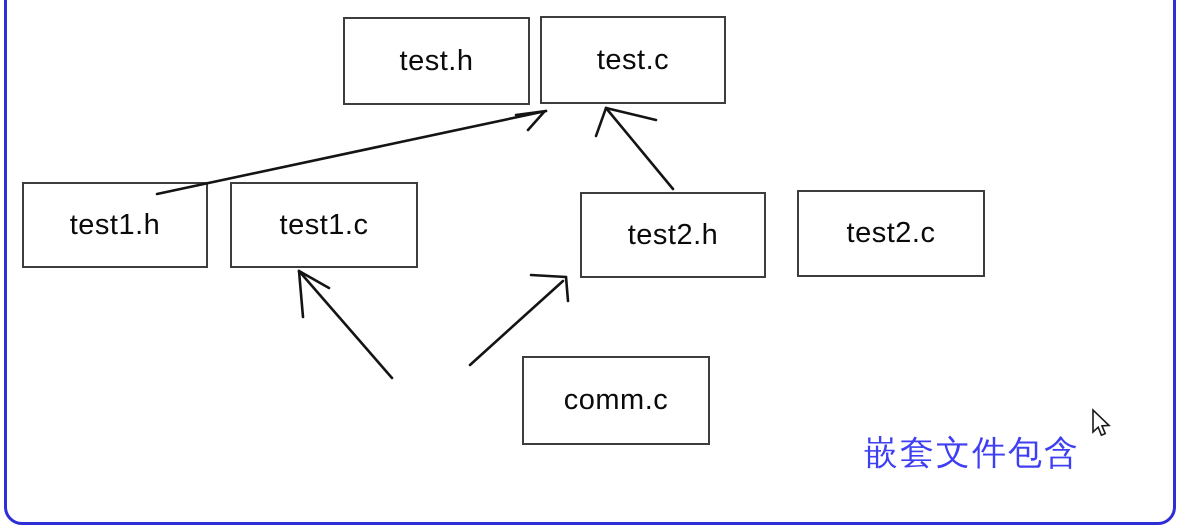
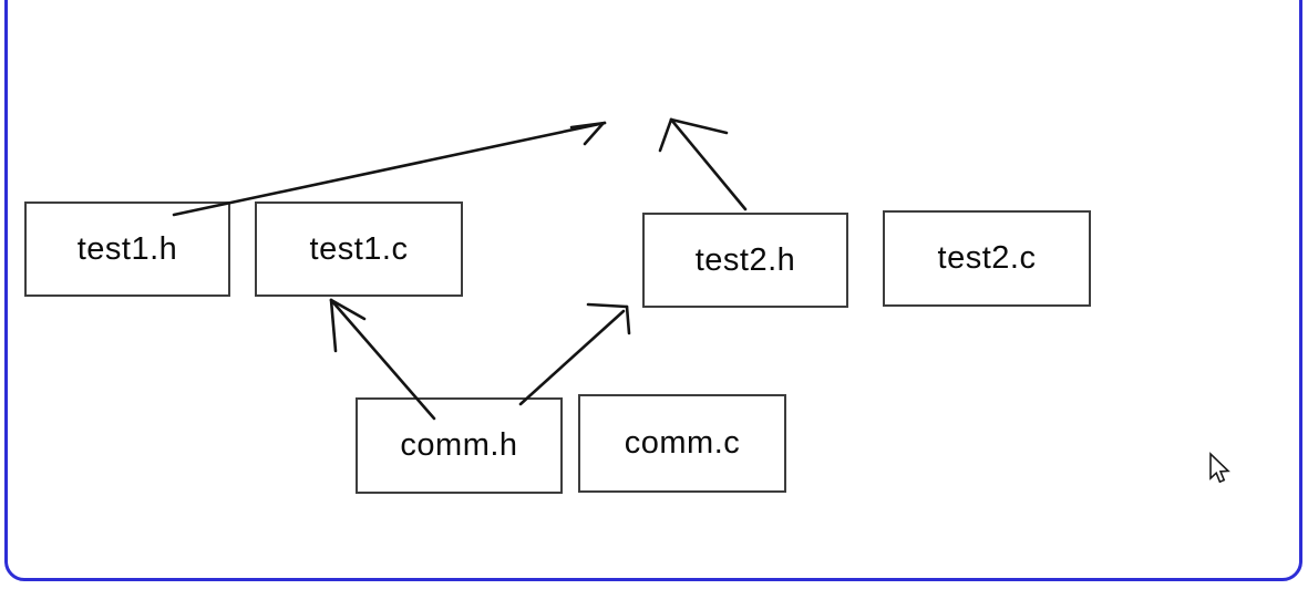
- test.h
- test.c
  test1.h
  test1.c
  test2.h
  test2.c
+ comm.h
  comm.c
- 嵌套文件包含
